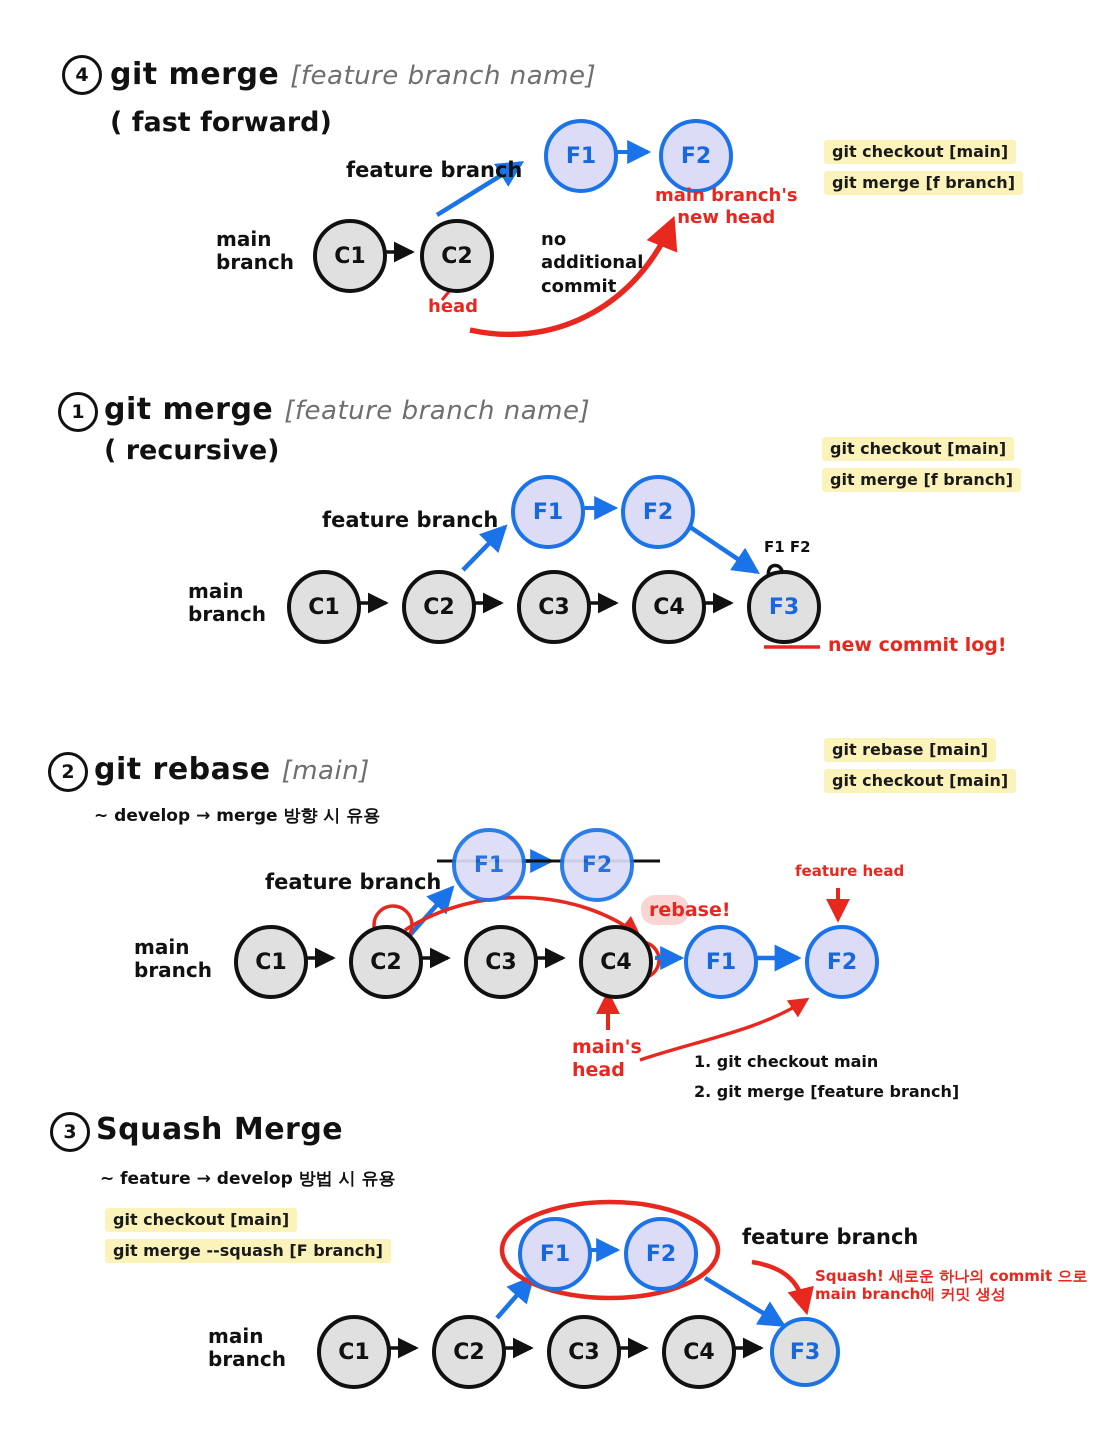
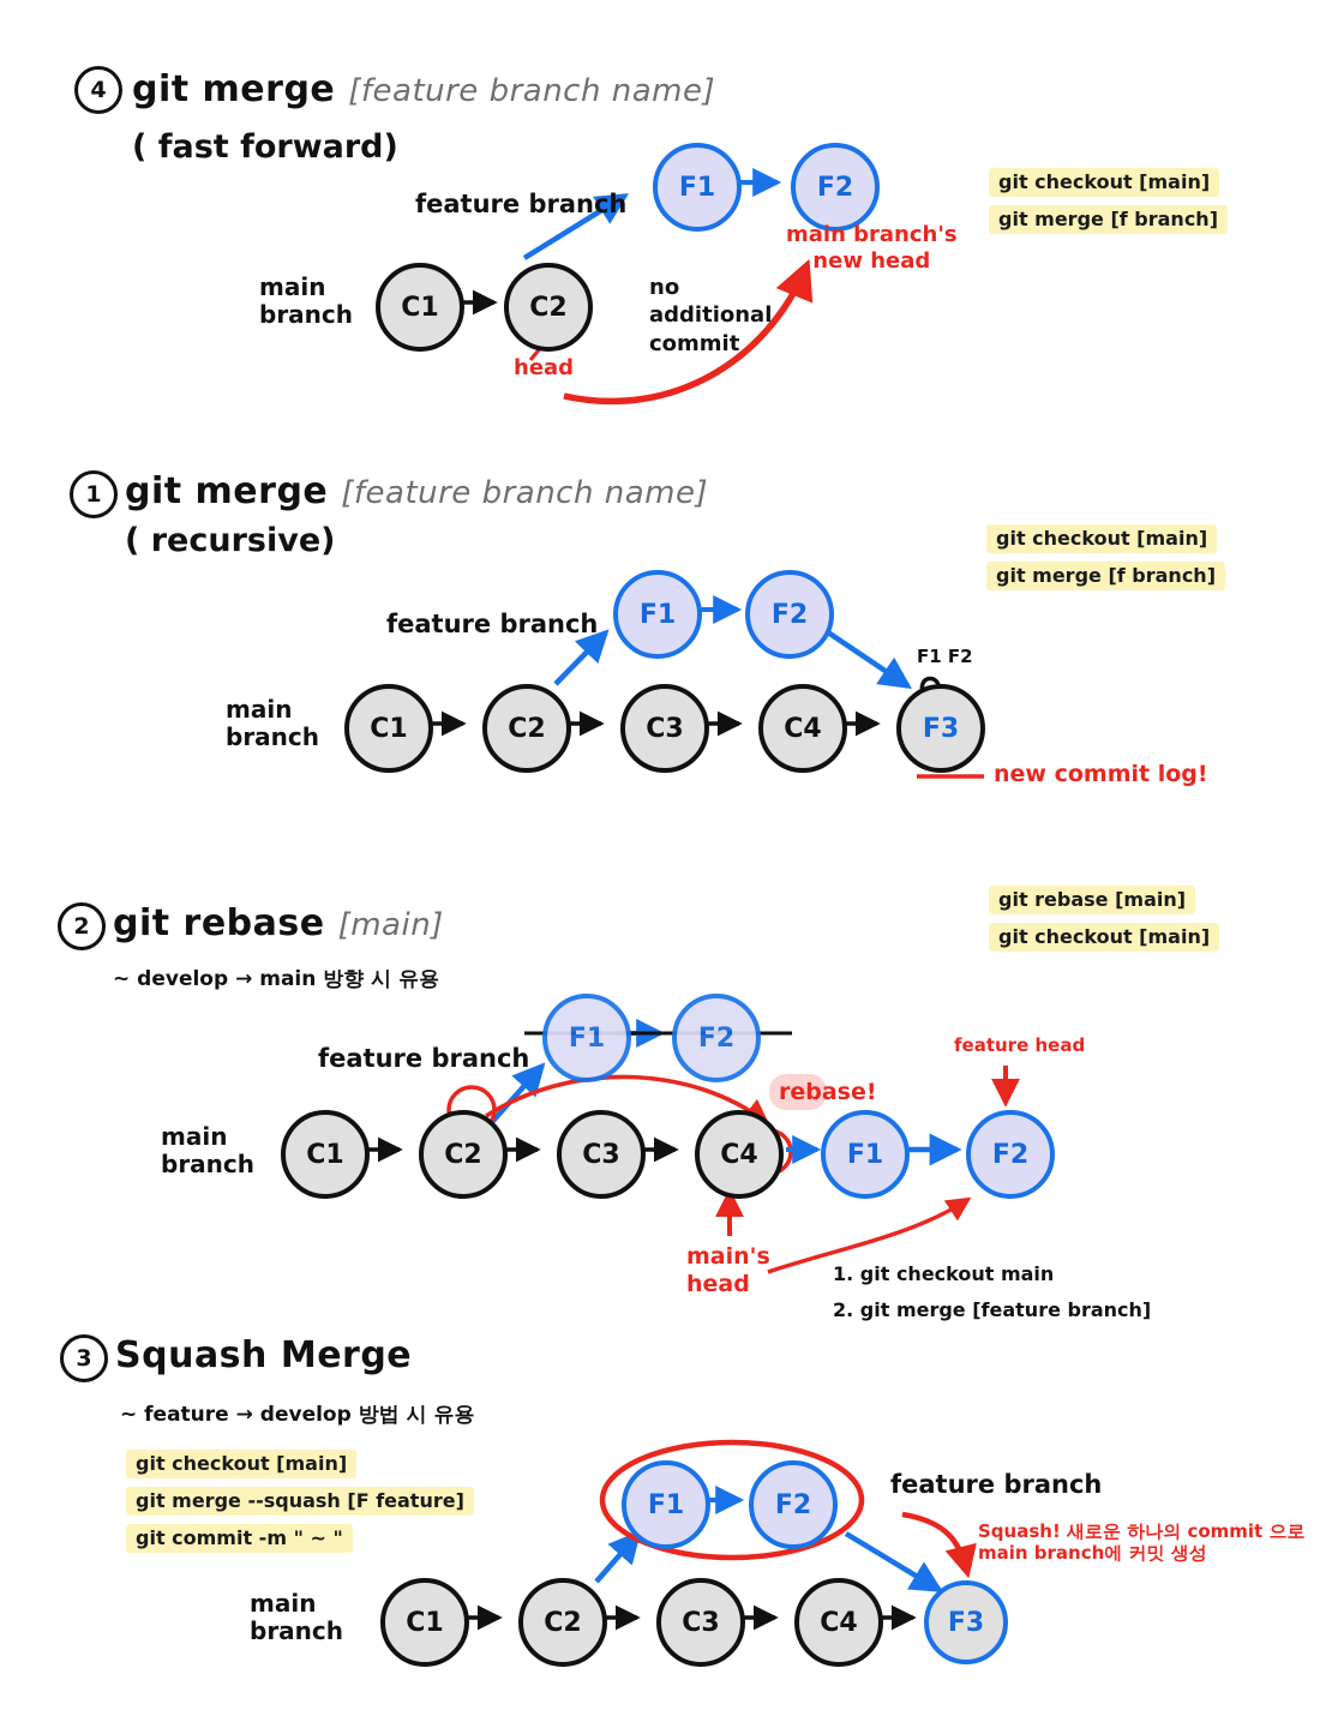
  4
  git merge [feature branch name]
  ( fast forward)
  main
  branch
  feature branch
  C1
  C2
  F1
  F2
  head
  no
  additional
  commit
  main branch's
  new head
  git checkout [main]
  git merge [f branch]
  1
  git merge [feature branch name]
  ( recursive)
  main
  branch
  feature branch
  C1
  C2
  C3
  C4
  F3
  F1
  F2
  F1 F2
  new commit log!
  git checkout [main]
  git merge [f branch]
  2
  git rebase [main]
- ~ develop → merge 방향 시 유용
+ ~ develop → main 방향 시 유용
  main
  branch
  feature branch
  C1
  C2
  C3
  C4
  F1
  F2
  F1
  F2
  rebase!
  feature head
  main's
  head
  1. git checkout main
  2. git merge [feature branch]
  git rebase [main]
  git checkout [main]
  3
  Squash Merge
  ~ feature → develop 방법 시 유용
  main
  branch
  feature branch
  C1
  C2
  C3
  C4
  F3
  F1
  F2
  Squash! 새로운 하나의 commit 으로
  main branch에 커밋 생성
  git checkout [main]
- git merge --squash [F branch]
+ git merge --squash [F feature]
+ git commit -m " ~ "
